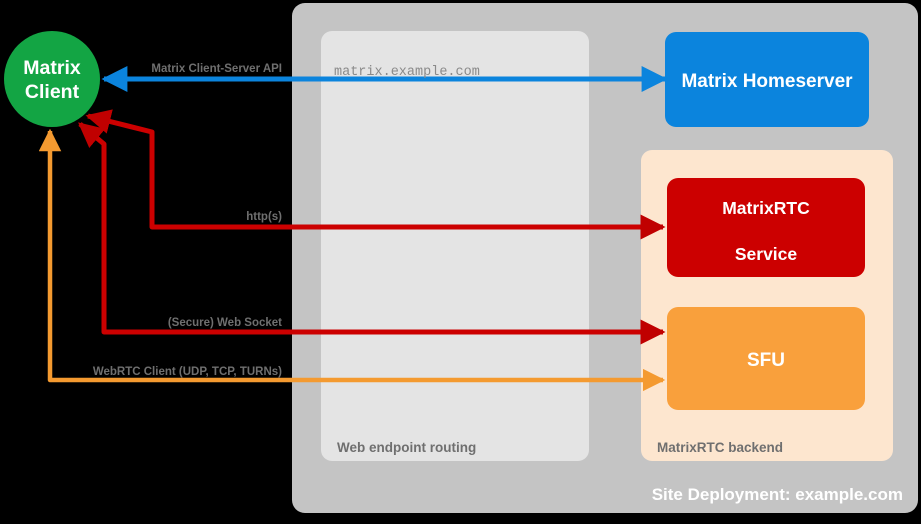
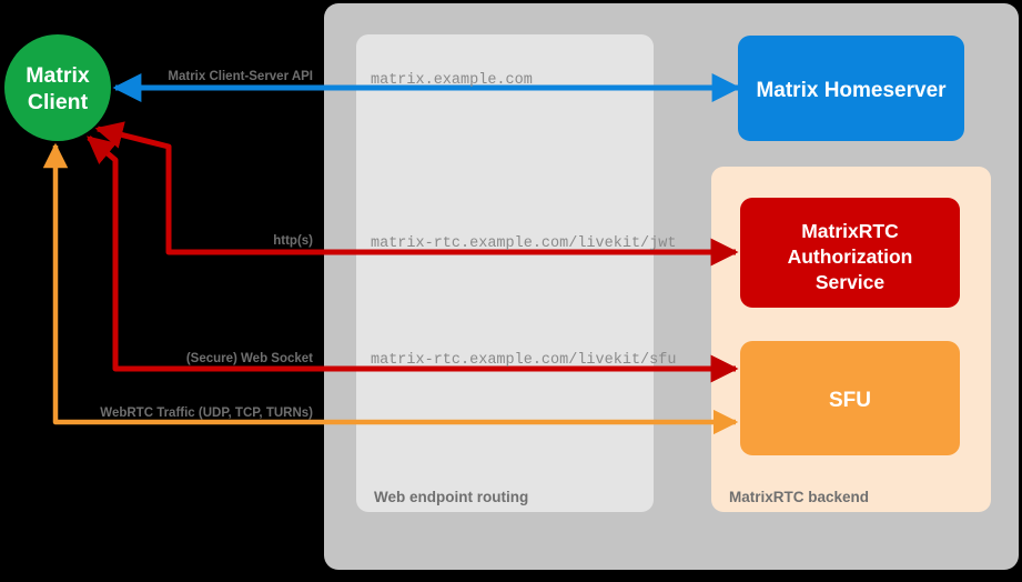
  Matrix
  Client
  Matrix Homeserver
  MatrixRTC
+ Authorization
  Service
  SFU
  matrix.example.com
+ matrix-rtc.example.com/livekit/jwt
+ matrix-rtc.example.com/livekit/sfu
  Matrix Client-Server API
  http(s)
  (Secure) Web Socket
- WebRTC Client (UDP, TCP, TURNs)
+ WebRTC Traffic (UDP, TCP, TURNs)
  Web endpoint routing
  MatrixRTC backend
- Site Deployment: example.com
